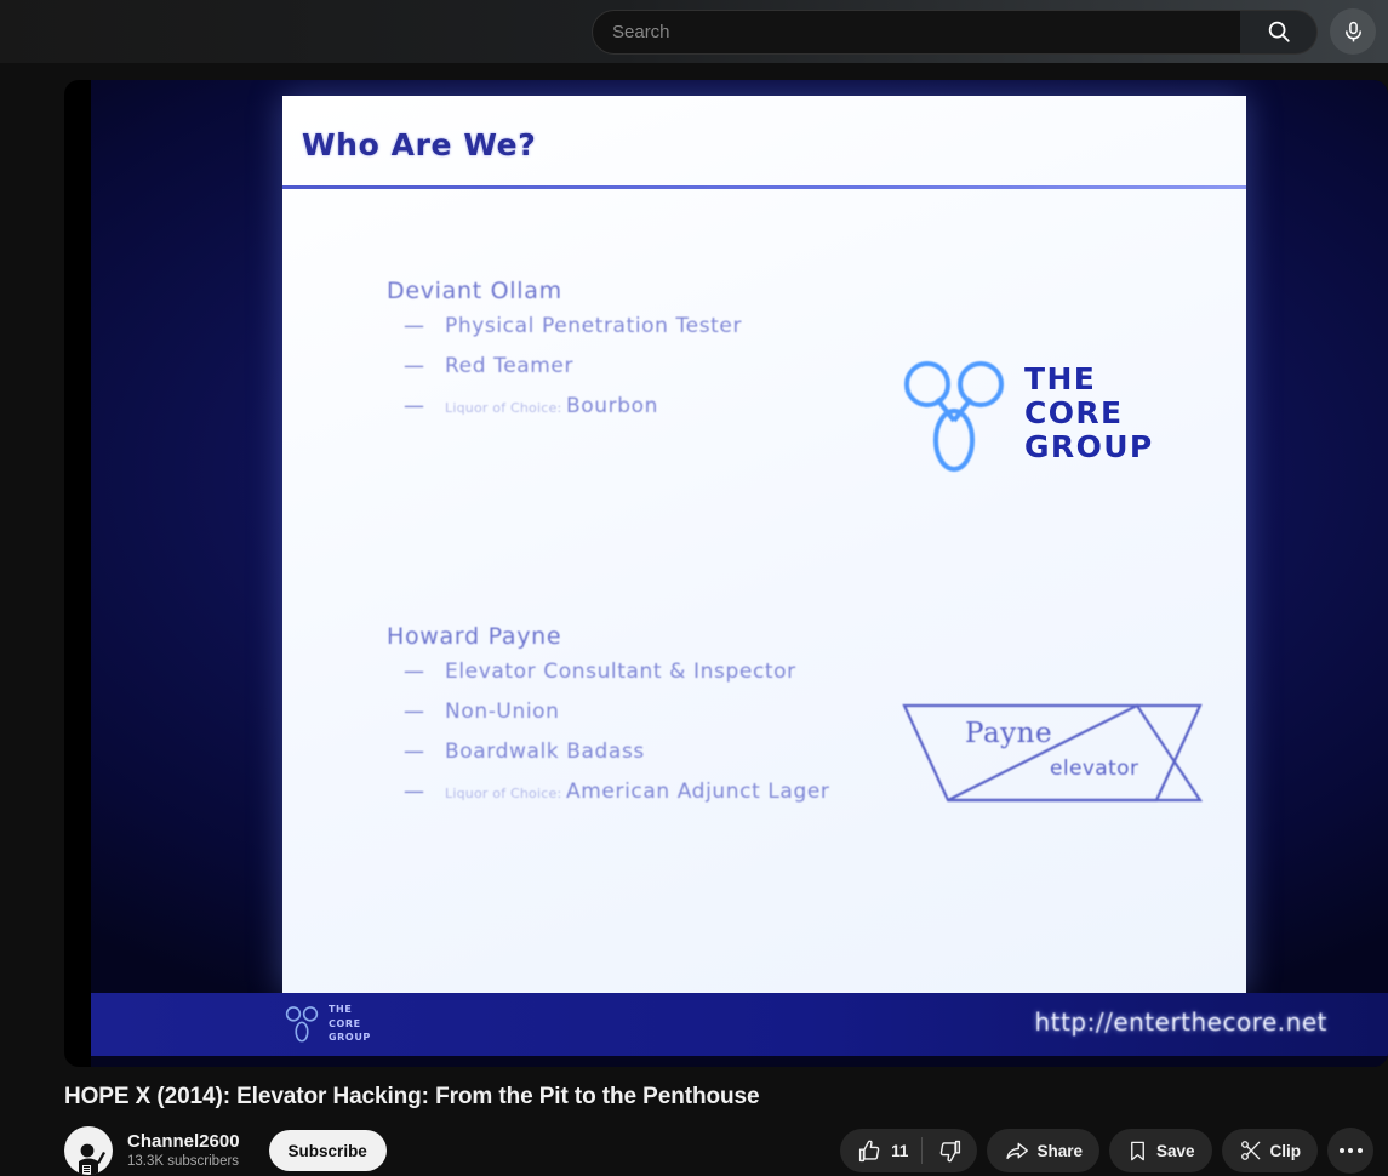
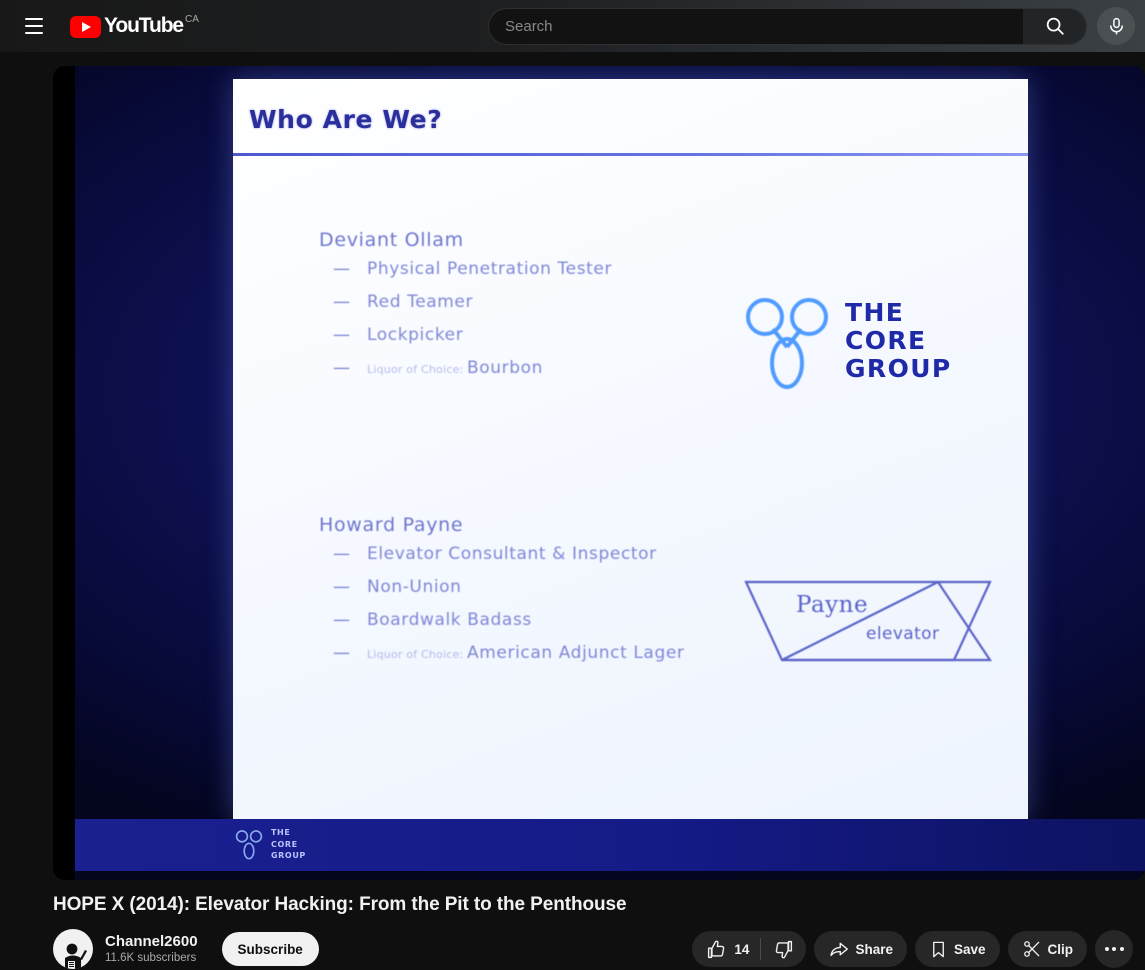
+ YouTube
+ CA
  Search
  Who Are We?
  Deviant Ollam
  Physical Penetration Tester
  Red Teamer
+ Lockpicker
  Liquor of Choice: Bourbon
  Howard Payne
  Elevator Consultant & Inspector
  Non-Union
  Boardwalk Badass
  Liquor of Choice: American Adjunct Lager
  THE
  CORE
  GROUP
  Payne
  elevator
  THE
  CORE
  GROUP
- http://enterthecore.net
  HOPE X (2014): Elevator Hacking: From the Pit to the Penthouse
  Channel2600
- 13.3K subscribers
+ 11.6K subscribers
  Subscribe
- 11
+ 14
  Share
  Save
  Clip
